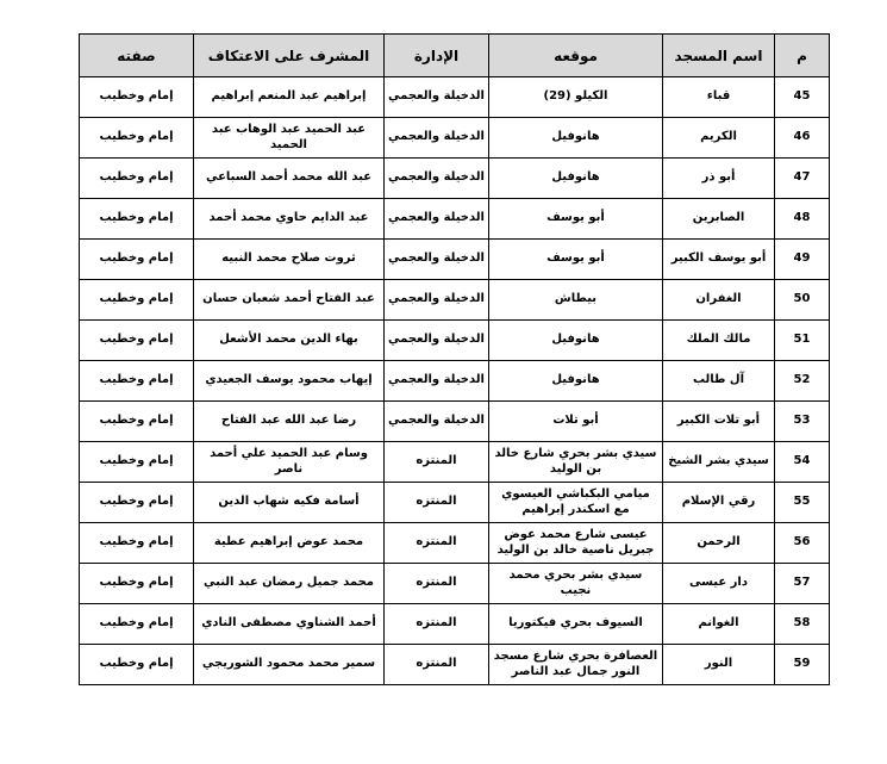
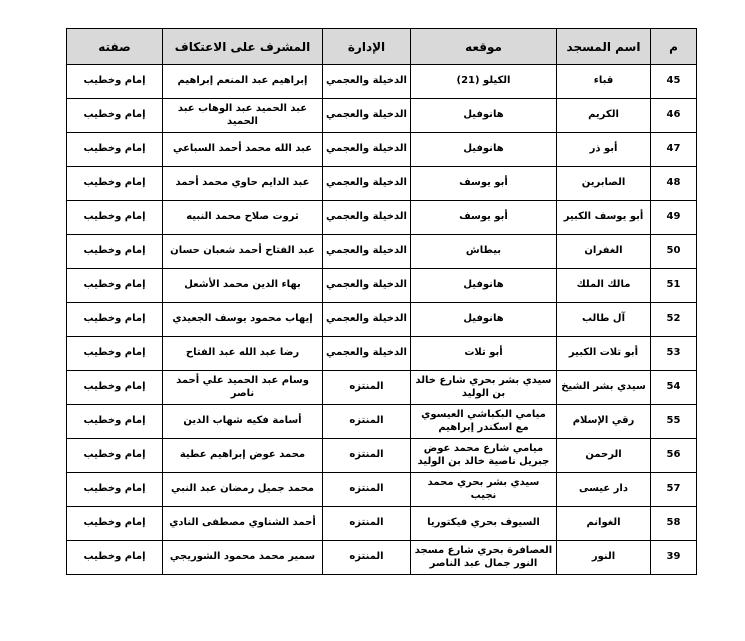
  م	اسم المسجد	موقعه	الإدارة	المشرف على الاعتكاف	صفته
- 45	قباء	الكيلو (29)	الدخيلة والعجمي	إبراهيم عبد المنعم إبراهيم	إمام وخطيب
+ 45	قباء	الكيلو (21)	الدخيلة والعجمي	إبراهيم عبد المنعم إبراهيم	إمام وخطيب
  46	الكريم	هانوفيل	الدخيلة والعجمي	عبد الحميد عبد الوهاب عبد الحميد	إمام وخطيب
  47	أبو ذر	هانوفيل	الدخيلة والعجمي	عبد الله محمد أحمد السباعي	إمام وخطيب
  48	الصابرين	أبو يوسف	الدخيلة والعجمي	عبد الدايم حاوي محمد أحمد	إمام وخطيب
  49	أبو يوسف الكبير	أبو يوسف	الدخيلة والعجمي	ثروت صلاح محمد النبيه	إمام وخطيب
  50	الغفران	بيطاش	الدخيلة والعجمي	عبد الفتاح أحمد شعبان حسان	إمام وخطيب
  51	مالك الملك	هانوفيل	الدخيلة والعجمي	بهاء الدين محمد الأشعل	إمام وخطيب
  52	آل طالب	هانوفيل	الدخيلة والعجمي	إيهاب محمود يوسف الجعيدي	إمام وخطيب
  53	أبو تلات الكبير	أبو تلات	الدخيلة والعجمي	رضا عبد الله عبد الفتاح	إمام وخطيب
  54	سيدي بشر الشيخ	سيدي بشر بحري شارع خالد بن الوليد	المنتزه	وسام عبد الحميد علي أحمد ناصر	إمام وخطيب
  55	رقي الإسلام	ميامي البكباشي العيسوي مع اسكندر إبراهيم	المنتزه	أسامة فكيه شهاب الدين	إمام وخطيب
- 56	الرحمن	عيسى شارع محمد عوض جبريل ناصية خالد بن الوليد	المنتزه	محمد عوض إبراهيم عطية	إمام وخطيب
+ 56	الرحمن	ميامي شارع محمد عوض جبريل ناصية خالد بن الوليد	المنتزه	محمد عوض إبراهيم عطية	إمام وخطيب
  57	دار عيسى	سيدي بشر بحري محمد نجيب	المنتزه	محمد جميل رمضان عبد النبي	إمام وخطيب
  58	الغوانم	السيوف بحري فيكتوريا	المنتزه	أحمد الشناوي مصطفى النادي	إمام وخطيب
- 59	النور	العصافرة بحري شارع مسجد النور جمال عبد الناصر	المنتزه	سمير محمد محمود الشوريجي	إمام وخطيب
+ 39	النور	العصافرة بحري شارع مسجد النور جمال عبد الناصر	المنتزه	سمير محمد محمود الشوريجي	إمام وخطيب
